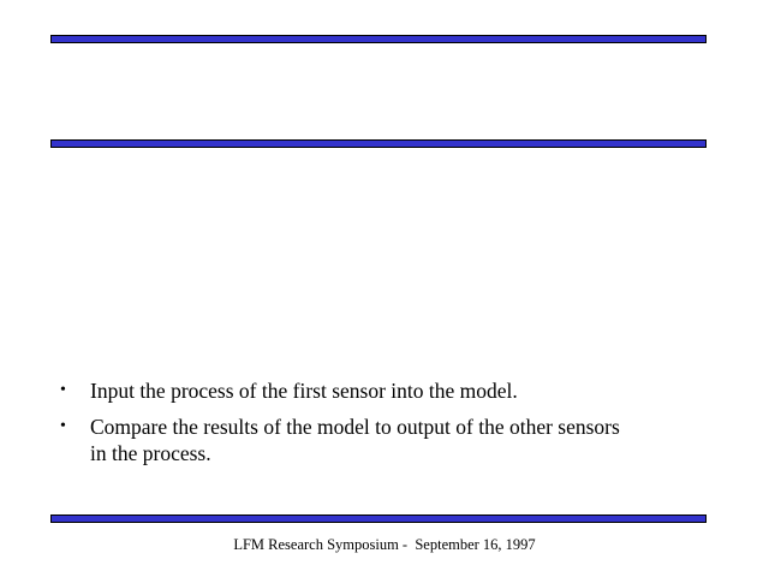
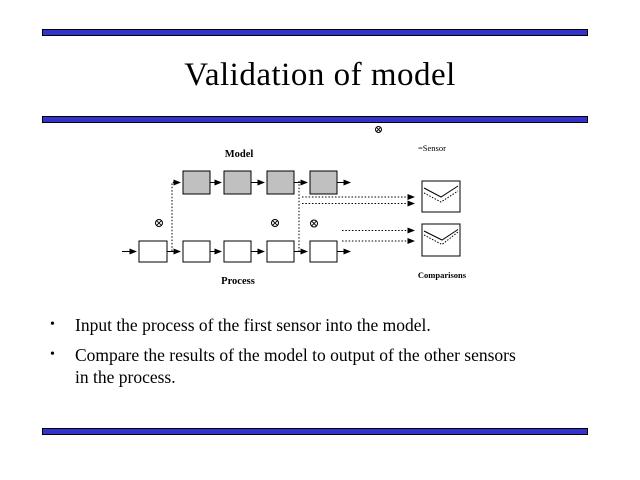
+ Validation of model
+ =Sensor
+ Model
+ Process
+ Comparisons
  •
  Input the process of the first sensor into the model.
  •
  Compare the results of the model to output of the other sensors
  in the process.
- LFM Research Symposium - September 16, 1997
